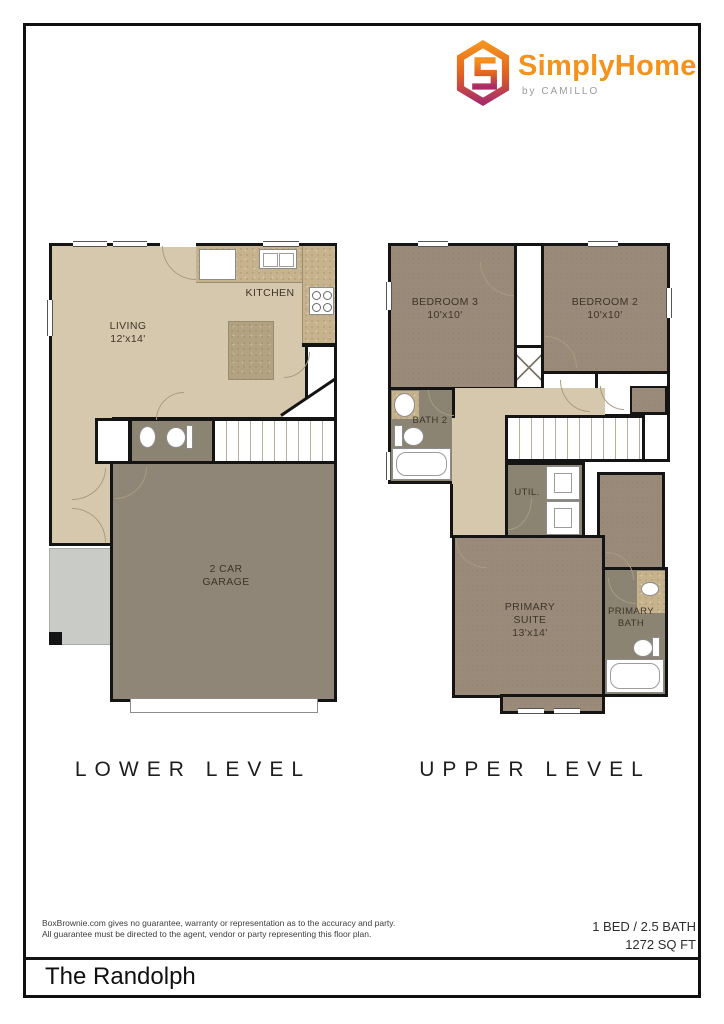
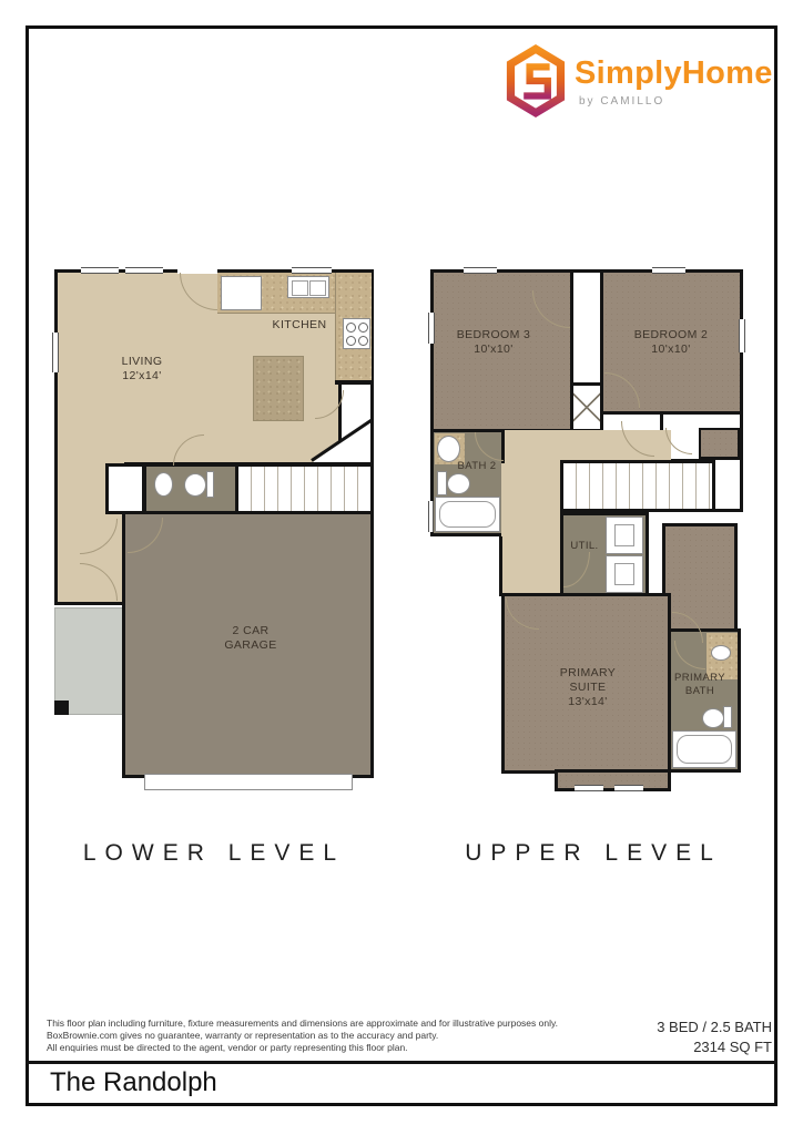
  SimplyHome
  by CAMILLO
  LIVING
  12'x14'
  KITCHEN
  2 CAR
  GARAGE
  BEDROOM 3
  10'x10'
  BEDROOM 2
  10'x10'
  BATH 2
  UTIL.
  PRIMARY
  SUITE
  13'x14'
  PRIMARY
  BATH
  LOWER LEVEL
  UPPER LEVEL
+ This floor plan including furniture, fixture measurements and dimensions are approximate and for illustrative purposes only.
  BoxBrownie.com gives no guarantee, warranty or representation as to the accuracy and party.
- All guarantee must be directed to the agent, vendor or party representing this floor plan.
+ All enquiries must be directed to the agent, vendor or party representing this floor plan.
- 1 BED / 2.5 BATH
+ 3 BED / 2.5 BATH
- 1272 SQ FT
+ 2314 SQ FT
  The Randolph
